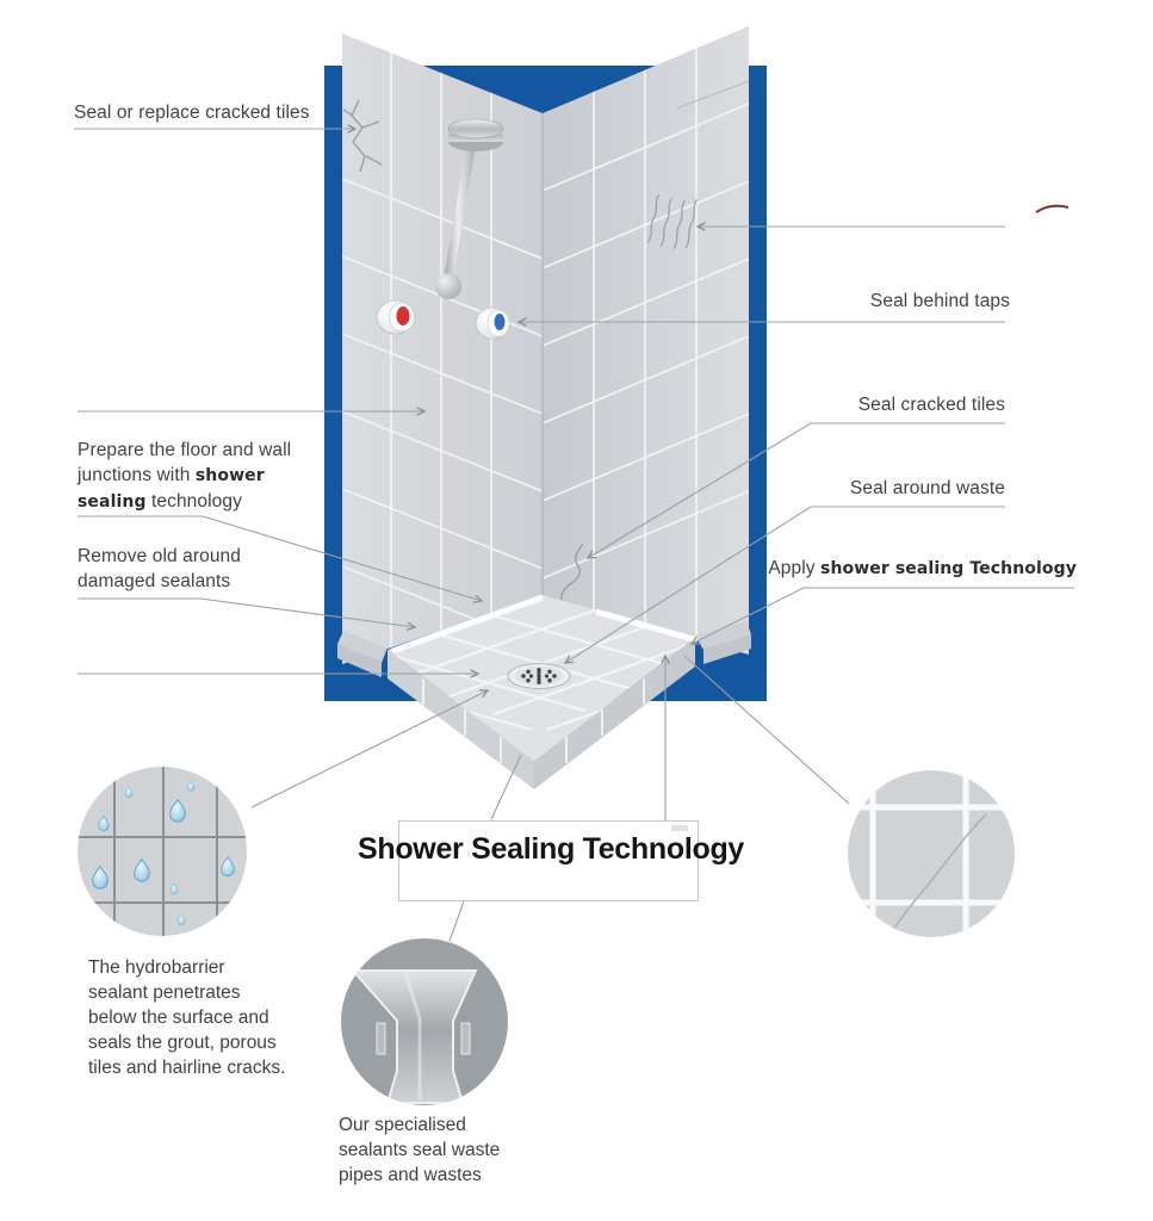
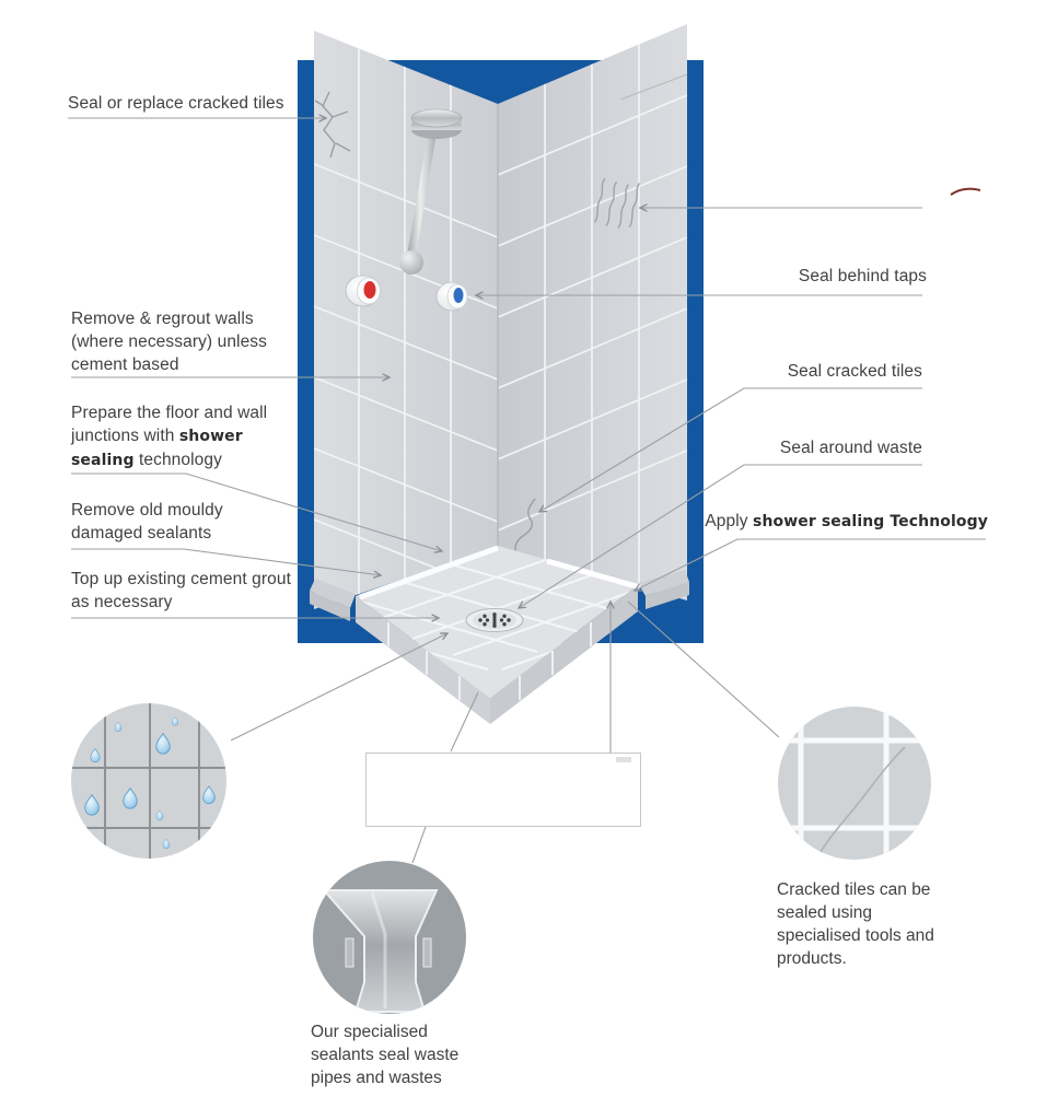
  Seal or replace cracked tiles
+ Remove & regrout walls (where necessary) unless cement based
  Prepare the floor and wall junctions with shower sealing technology
- Remove old around damaged sealants
+ Remove old mouldy damaged sealants
+ Top up existing cement grout as necessary
  Seal behind taps
  Seal cracked tiles
  Seal around waste
  Apply shower sealing Technology
- Shower Sealing Technology
- The hydrobarrier sealant penetrates below the surface and seals the grout, porous tiles and hairline cracks.
  Our specialised sealants seal waste pipes and wastes
+ Cracked tiles can be sealed using specialised tools and products.
